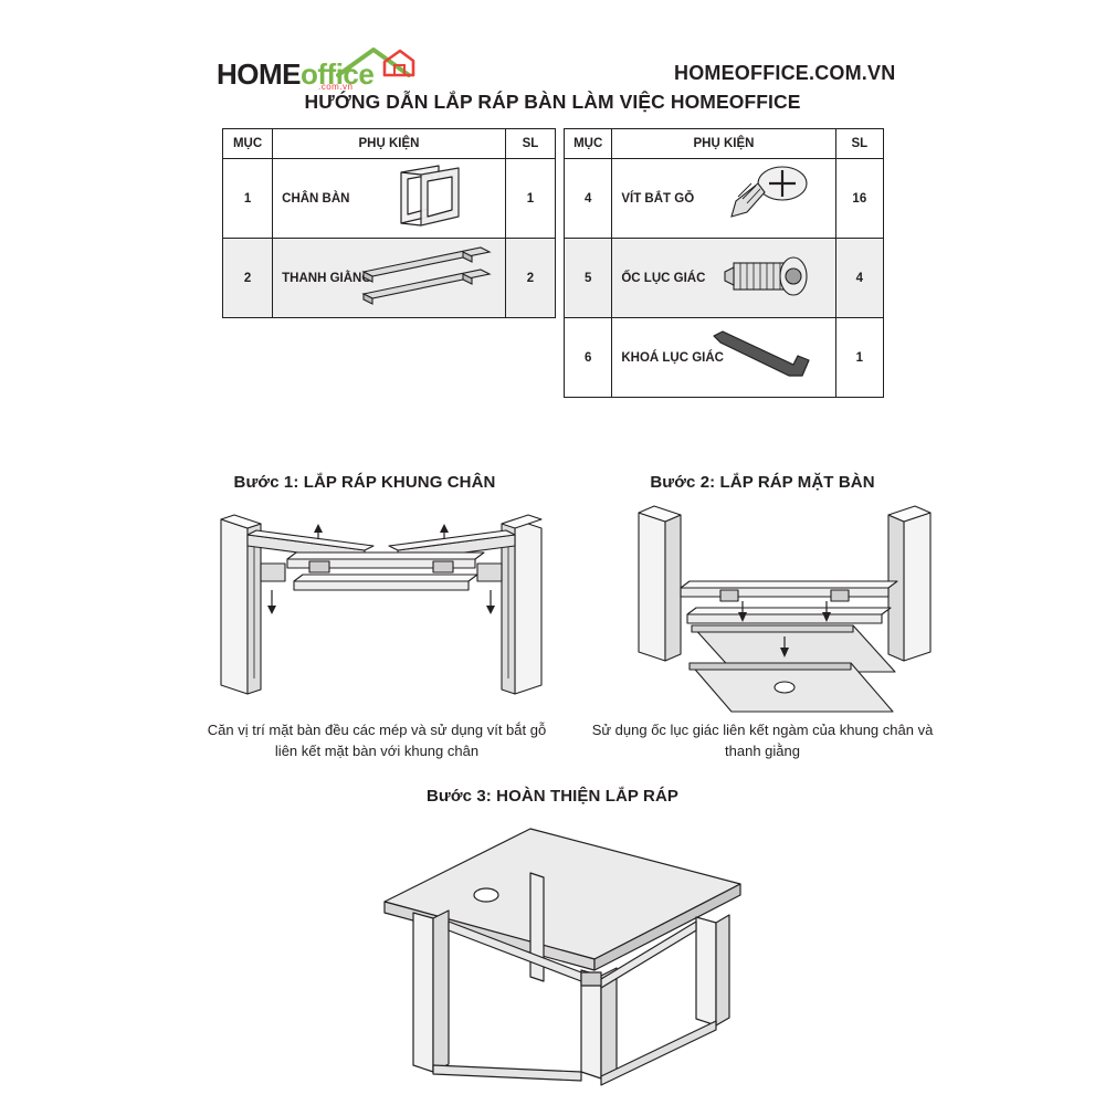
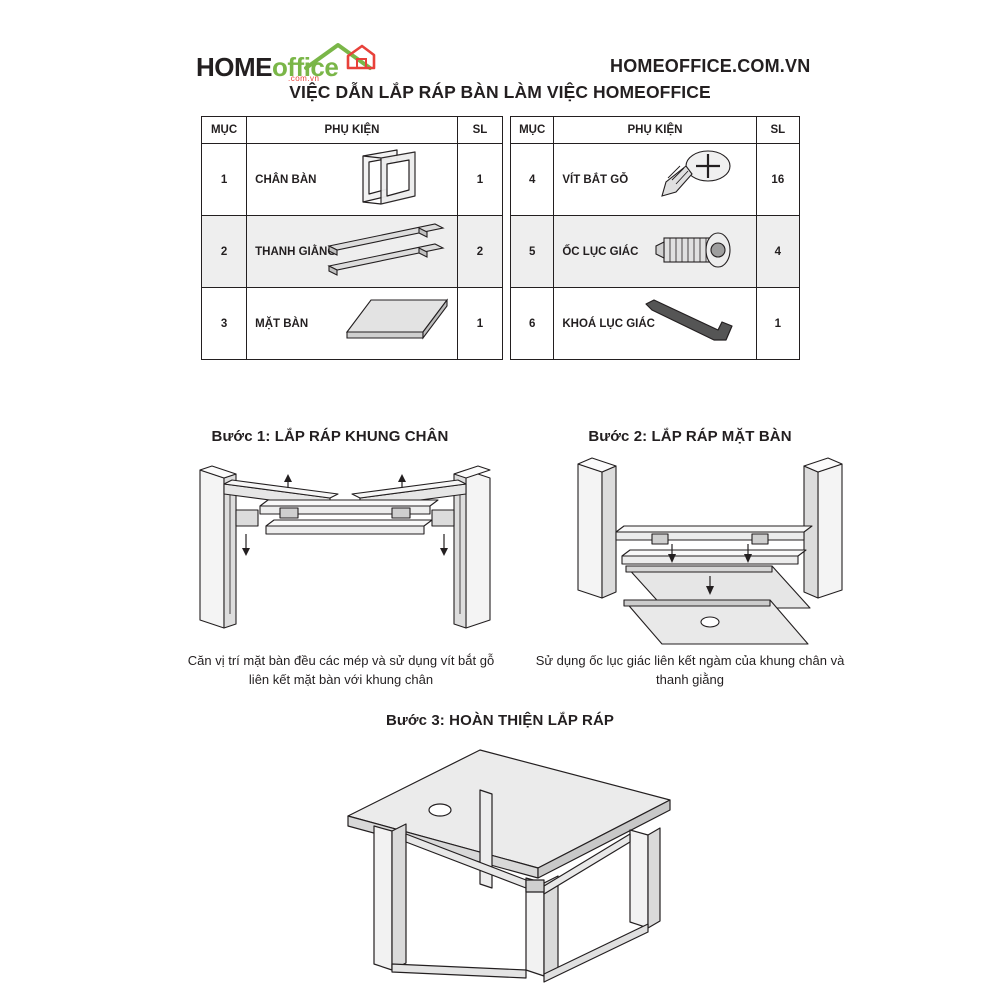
  HOMEoffice
  .com.vn
  HOMEOFFICE.COM.VN
- HƯỚNG DẪN LẮP RÁP BÀN LÀM VIỆC HOMEOFFICE
+ VIỆC DẪN LẮP RÁP BÀN LÀM VIỆC HOMEOFFICE
  MỤC	PHỤ KIỆN	SL
  1	CHÂN BÀN	1
  2	THANH GIẰN	2
+ 3	MẶT BÀN	1
  MỤC	PHỤ KIỆN	SL
  4	VÍT BẮT GỖ	16
  5	ỐC LỤC GIÁC	4
  6	KHOÁ LỤC GIÁC	1
  Bước 1: LẮP RÁP KHUNG CHÂN
  Căn vị trí mặt bàn đều các mép và sử dụng vít bắt gỗ liên kết mặt bàn với khung chân
  Bước 2: LẮP RÁP MẶT BÀN
  Sử dụng ốc lục giác liên kết ngàm của khung chân và thanh giằng
  Bước 3: HOÀN THIỆN LẮP RÁP
